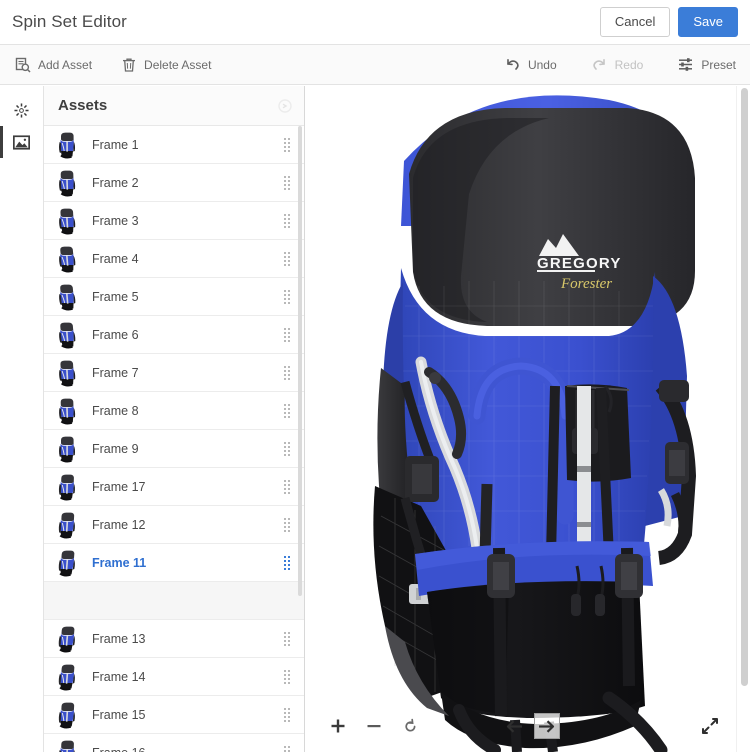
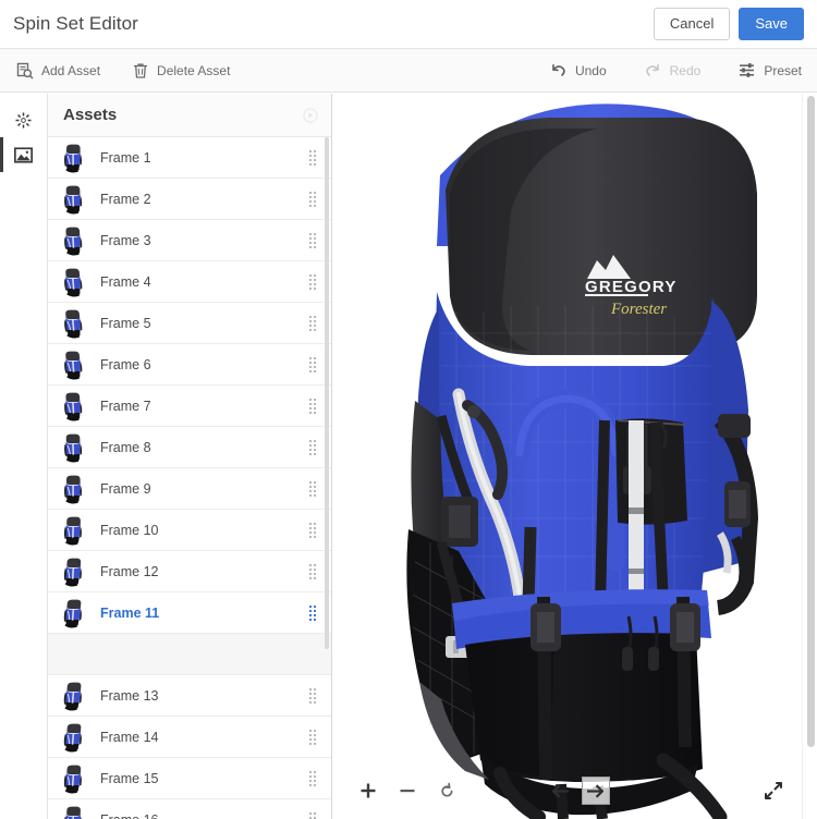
  Spin Set Editor
  Cancel
  Save
  Add Asset
  Delete Asset
  Undo
  Redo
  Preset
  Assets
  Frame 1
  Frame 2
  Frame 3
  Frame 4
  Frame 5
  Frame 6
  Frame 7
  Frame 8
  Frame 9
- Frame 17
+ Frame 10
  Frame 12
  Frame 11
  Frame 13
  Frame 14
  Frame 15
  GREGORY
  Forester
